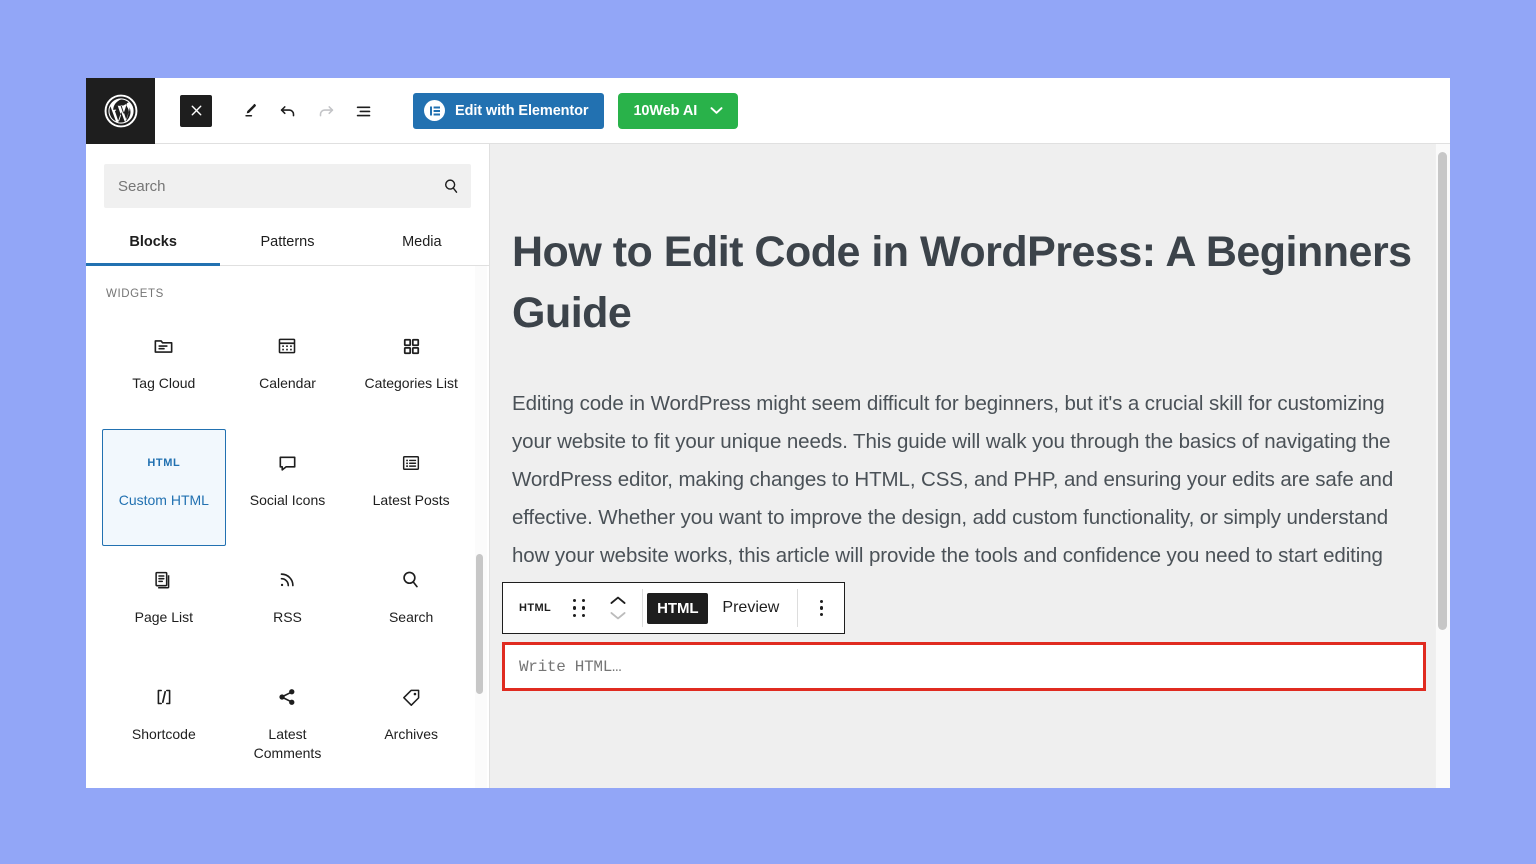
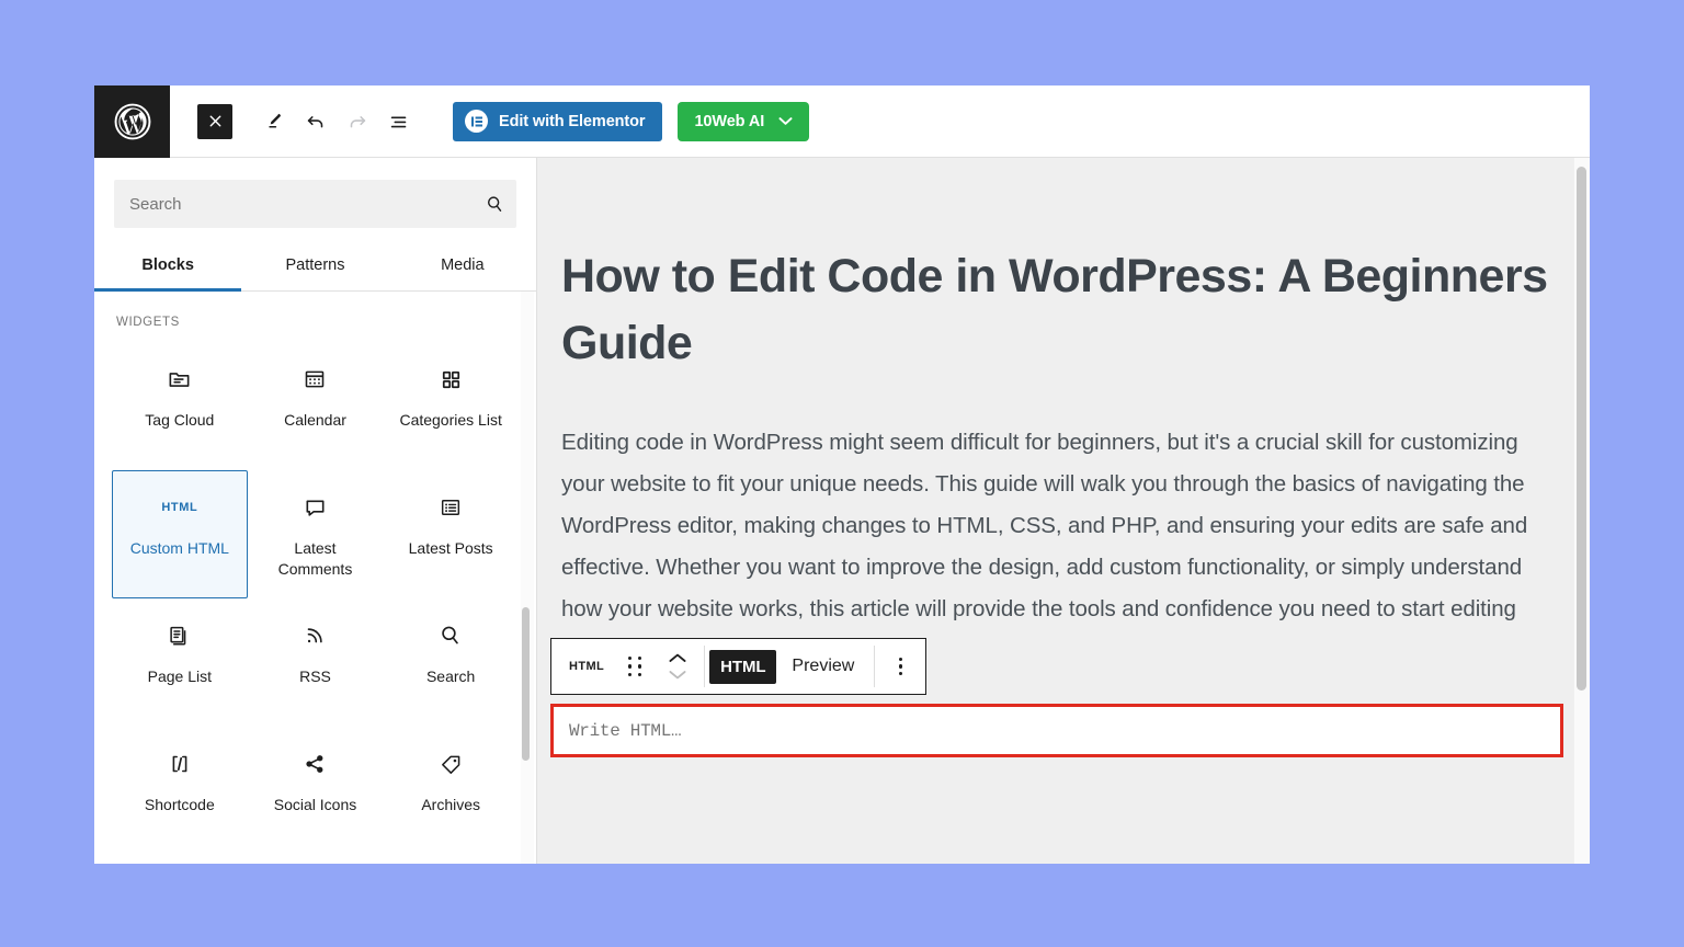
  Edit with Elementor
  10Web AI
  Search
  Blocks
  Patterns
  Media
  WIDGETS
  Tag Cloud
  Calendar
  Categories List
  HTML
  Custom HTML
- Social Icons
+ Latest Comments
  Latest Posts
  Page List
  RSS
  Search
  Shortcode
- Latest Comments
+ Social Icons
  Archives
  How to Edit Code in WordPress: A Beginners Guide
  Editing code in WordPress might seem difficult for beginners, but it's a crucial skill for customizing your website to fit your unique needs. This guide will walk you through the basics of navigating the WordPress editor, making changes to HTML, CSS, and PHP, and ensuring your edits are safe and effective. Whether you want to improve the design, add custom functionality, or simply understand how your website works, this article will provide the tools and confidence you need to start editing
  HTML
  HTML
  Preview
  Write HTML…
